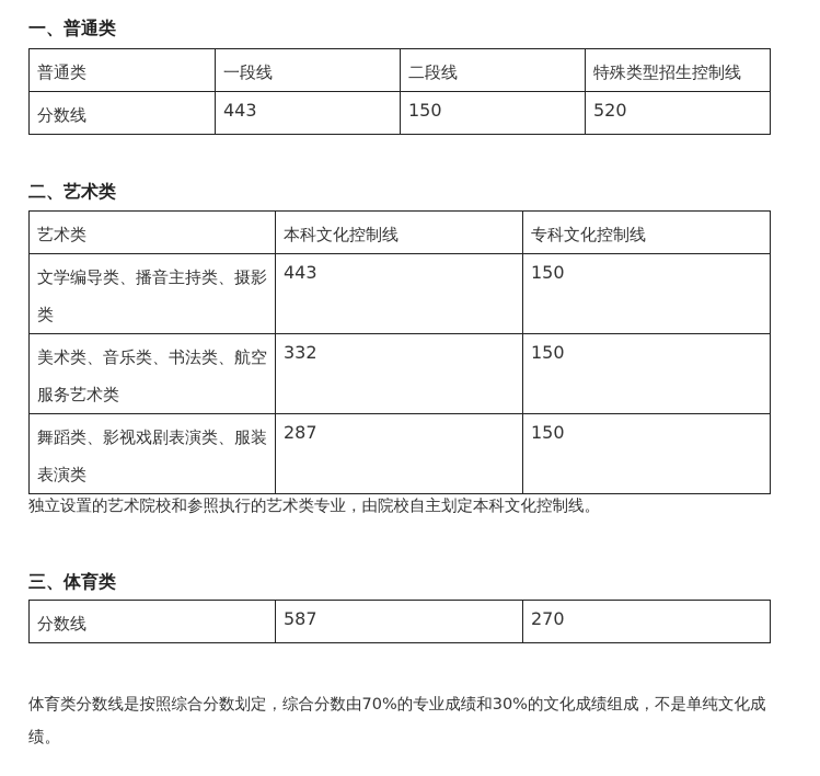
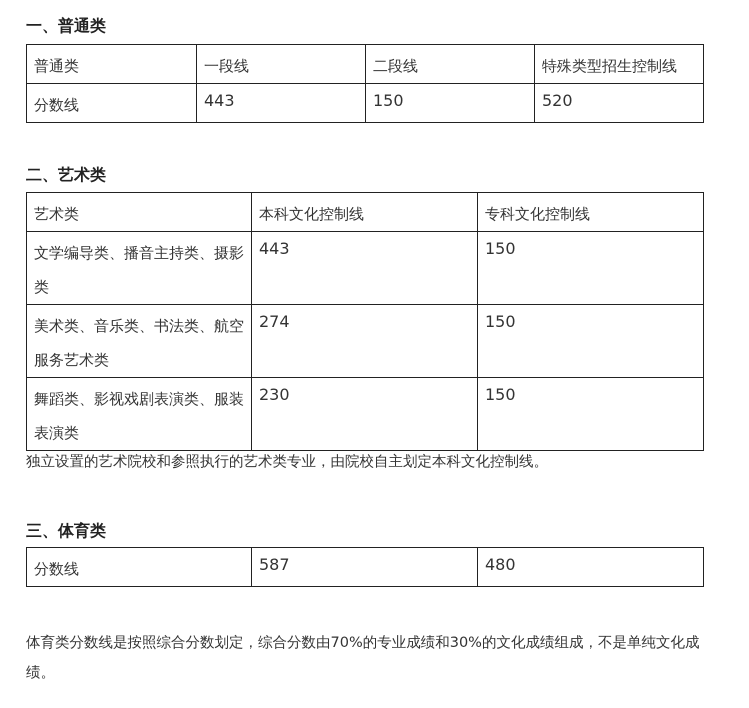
  一、普通类
  普通类	一段线	二段线	特殊类型招生控制线
  分数线	443	150	520
  二、艺术类
  艺术类	本科文化控制线	专科文化控制线
  文学编导类、播音主持类、摄影类	443	150
- 美术类、音乐类、书法类、航空服务艺术类	332	150
+ 美术类、音乐类、书法类、航空服务艺术类	274	150
- 舞蹈类、影视戏剧表演类、服装表演类	287	150
+ 舞蹈类、影视戏剧表演类、服装表演类	230	150
  独立设置的艺术院校和参照执行的艺术类专业，由院校自主划定本科文化控制线。
  三、体育类
- 分数线	587	270
+ 分数线	587	480
  体育类分数线是按照综合分数划定，综合分数由70%的专业成绩和30%的文化成绩组成，不是单纯文化成绩。
